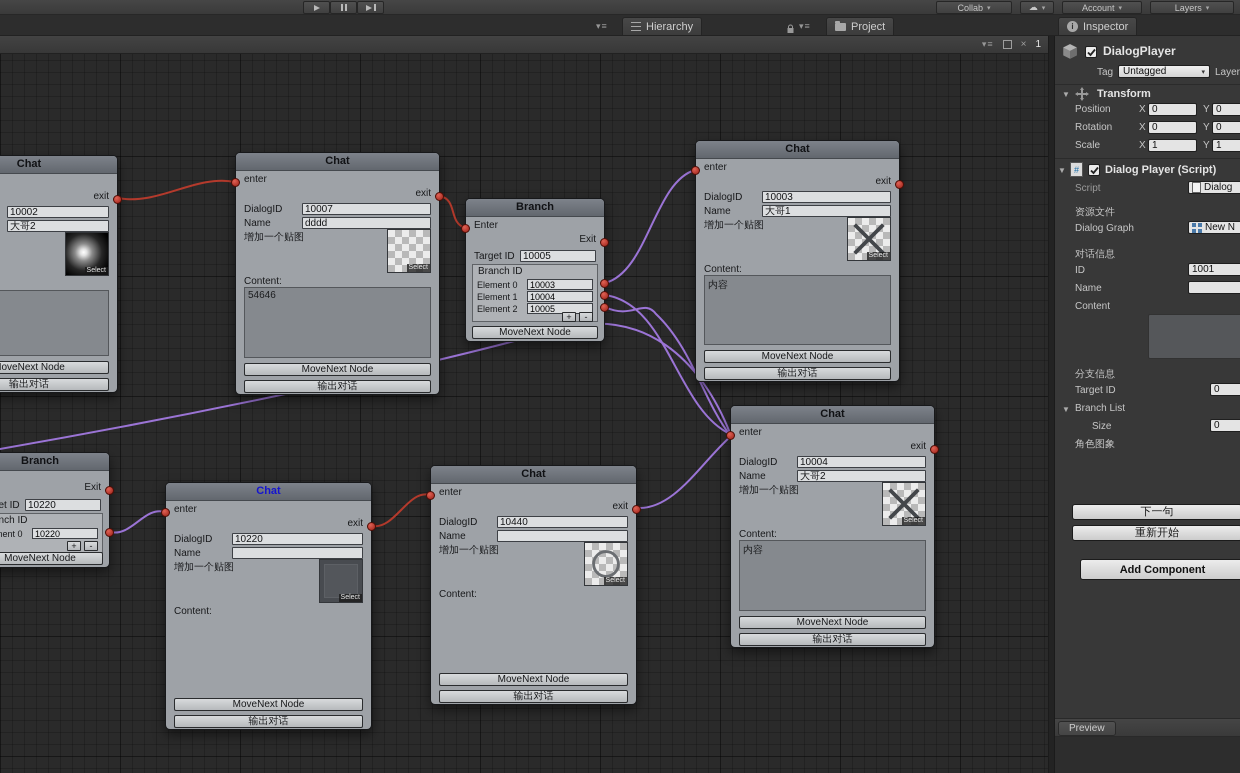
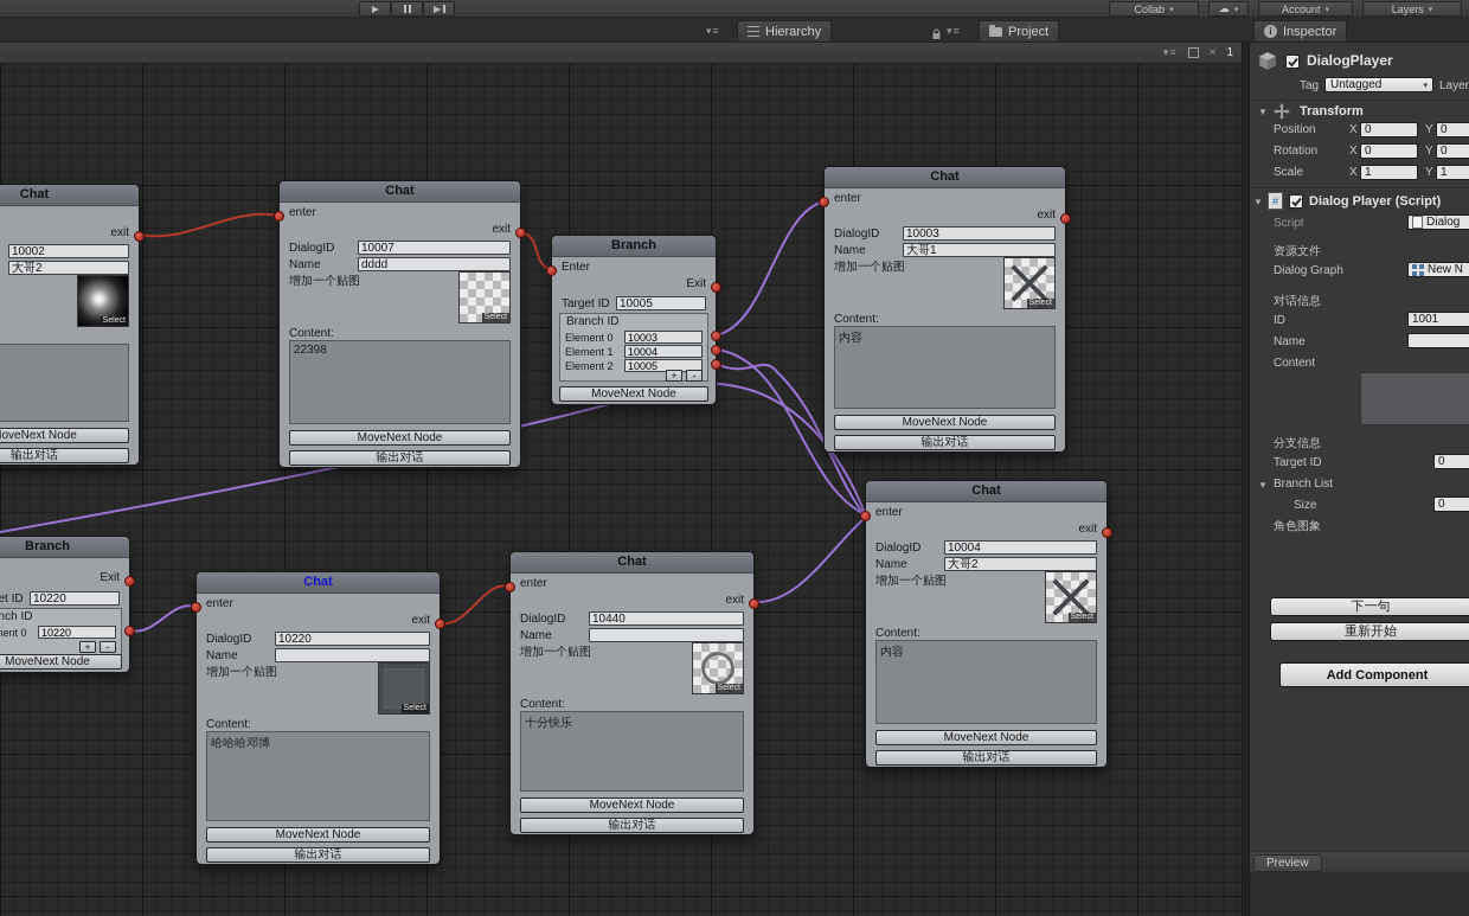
  Collab
  ☁
  Account
  Layers
  ▾≡
  Hierarchy
  ▾≡
  Project
  i
  Inspector
  ▾≡
  ×
  1
  Chat
  exit
  10002
  大哥2
  oveNext Node
  输出对话
  Chat
  enter
  exit
  DialogID
  10007
  Name
  dddd
  增加一个贴图
  Content:
- 54646
+ 22398
  MoveNext Node
  输出对话
  Branch
  Enter
  Exit
  Target ID
  10005
  Branch ID
  Element 0
  10003
  Element 1
  10004
  Element 2
  10005
  +
  -
  MoveNext Node
  Chat
  enter
  exit
  DialogID
  10003
  Name
  大哥1
  增加一个贴图
  Content:
  内容
  MoveNext Node
  输出对话
  Chat
  enter
  exit
  DialogID
  10004
  Name
  大哥2
  增加一个贴图
  Content:
  内容
  MoveNext Node
  输出对话
  Branch
  Exit
  10220
  10220
  +
  -
  MoveNext Node
  Chat
  enter
  exit
  DialogID
  10220
  Name
  增加一个贴图
  Content:
+ 哈哈哈邓博
  MoveNext Node
  输出对话
  Chat
  enter
  exit
  DialogID
  10440
  Name
  增加一个贴图
  Content:
+ 十分快乐
  MoveNext Node
  输出对话
  DialogPlayer
  Tag
  Untagged
  Layer
  ▼
  Transform
  Position
  X
  0
  Y
  0
  Rotation
  X
  0
  Y
  0
  Scale
  X
  1
  Y
  1
  ▼
  #
  Dialog Player (Script)
  Script
  Dialog
  资源文件
  Dialog Graph
  New N
  对话信息
  ID
  1001
  Name
  Content
  分支信息
  Target ID
  0
  ▼
  Branch List
  Size
  0
  角色图象
  下一句
  重新开始
  Add Component
  Preview
